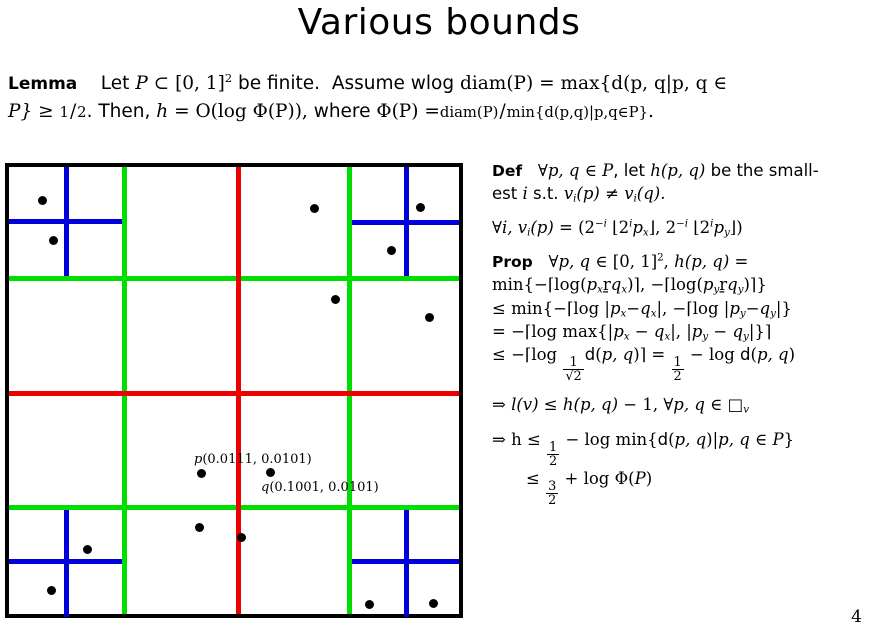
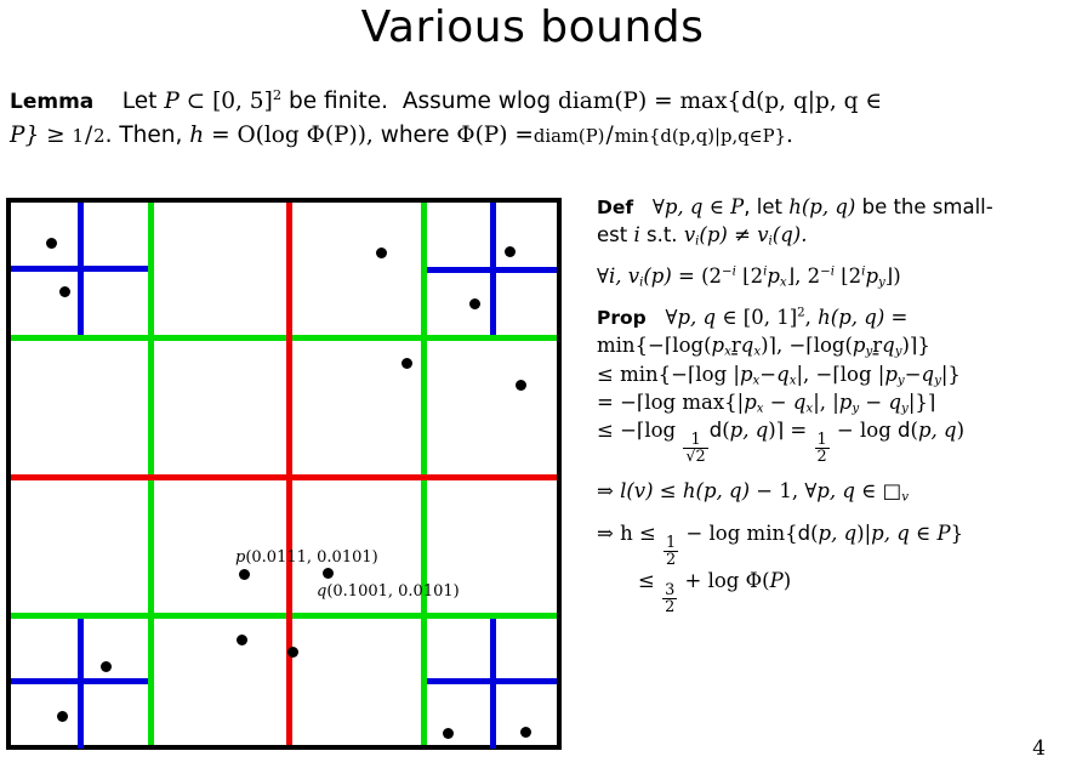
  Various bounds
- Lemma Let P ⊂ [0, 1]2 be finite. Assume wlog diam(P) = max{d(p, q|p, q ∈
+ Lemma Let P ⊂ [0, 5]2 be finite. Assume wlog diam(P) = max{d(p, q|p, q ∈
  P} ≥ 1/2. Then, h = O(log Φ(P)), where Φ(P) =diam(P)/min{d(p,q)|p,q∈P}.
  p(0.0111, 0.0101)
  q(0.1001, 0.0101)
  Def ∀p, q ∈ P, let h(p, q) be the small-
  est i s.t. vi(p) ≠ vi(q).
  ∀i, vi(p) = (2−i ⌊2ipx⌋, 2−i ⌊2ipy⌋)
  Prop ∀p, q ∈ [0, 1]2, h(p, q) =
  min{−⌈log(pxṟqx)⌉, −⌈log(pyṟqy)⌉}
  ≤ min{−⌈log |px−qx|, −⌈log |py−qy|}
  = −⌈log max{|px − qx|, |py − qy|}⌉
  ≤ −⌈log
  1
  √2
  d(p, q)⌉ =
  1
  2
  − log d(p, q)
  ⇒ l(v) ≤ h(p, q) − 1, ∀p, q ∈ □v
  ⇒ h ≤
  1
  2
  − log min{d(p, q)|p, q ∈ P}
  ≤
  3
  2
  + log Φ(P)
  4
